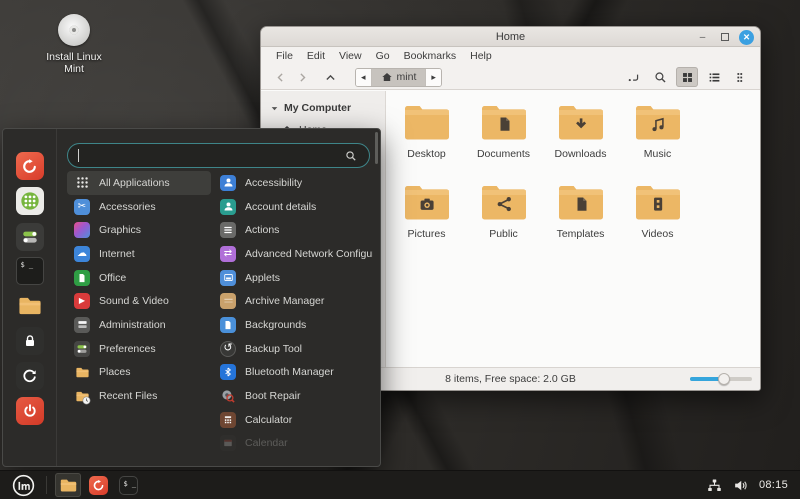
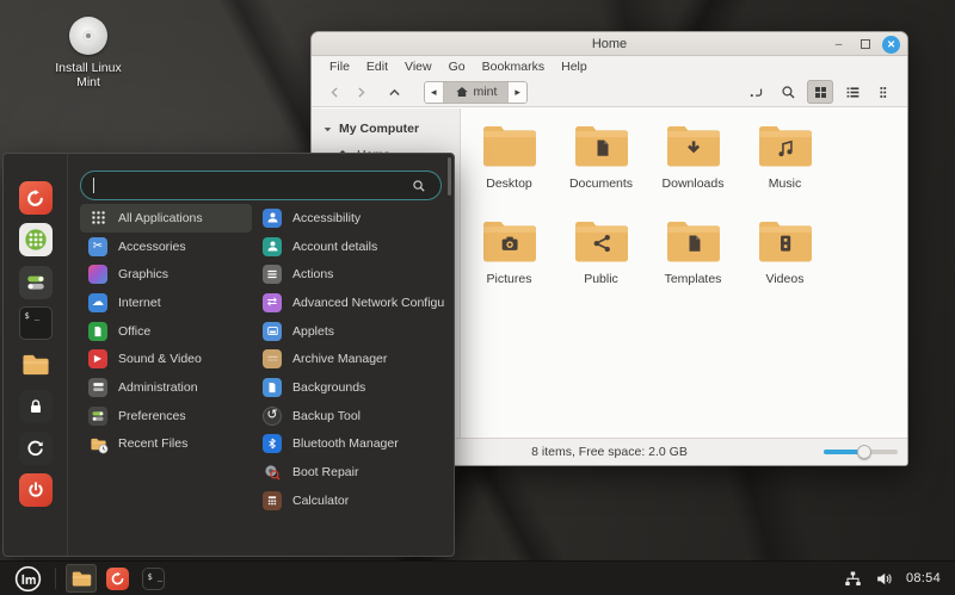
  Install Linux Mint
  Home
  –
  ✕
  File
  Edit
  View
  Go
  Bookmarks
  Help
  ◂
  mint
  ▸
  My Computer
  Desktop
  Documents
  Downloads
  Music
  Pictures
  Public
  Templates
  Videos
  8 items, Free space: 2.0 GB
  $ _
  All Applications
  ✂
  Accessories
  Graphics
  ☁
  Internet
  Office
  ▶
  Sound & Video
  Administration
  Preferences
- Places
  Recent Files
  Accessibility
  Account details
  Actions
  ⇄
  Advanced Network Configu
  Applets
  Archive Manager
  Backgrounds
  ↺
  Backup Tool
  Bluetooth Manager
  Boot Repair
  Calculator
- Calendar
  $ _
- 08:15
+ 08:54
